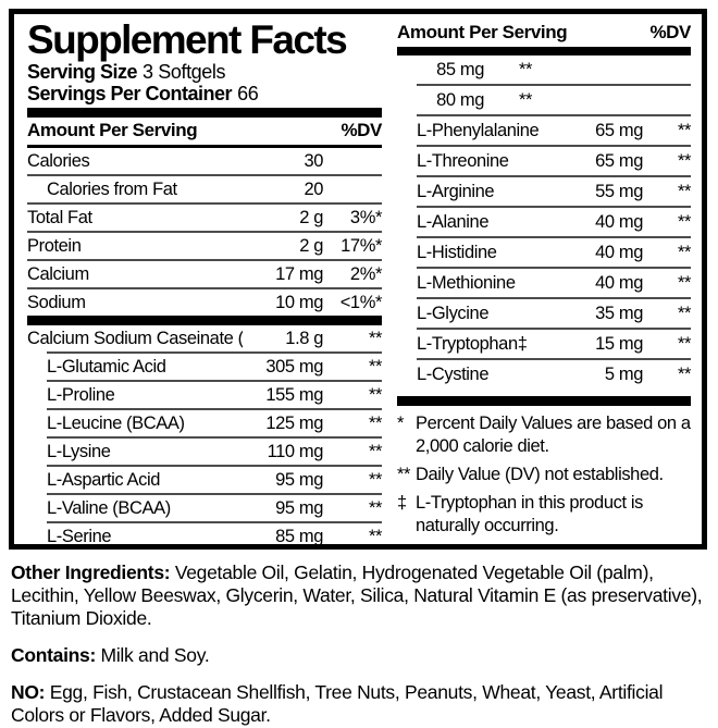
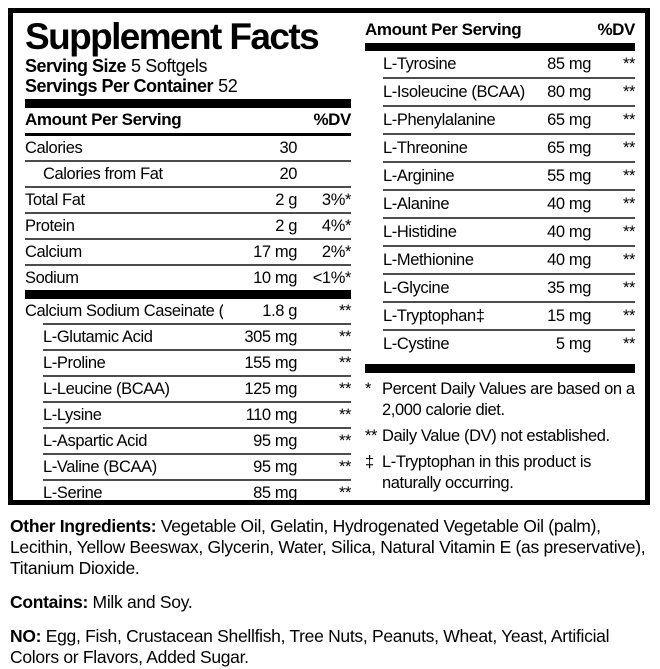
  Supplement Facts
- Serving Size 3 Softgels
+ Serving Size 5 Softgels
- Servings Per Container 66
+ Servings Per Container 52
  Amount Per Serving
  %DV
  Calories
  30
  Calories from Fat
  20
  Total Fat
  2 g
  3%*
  Protein
  2 g
- 17%*
+ 4%*
  Calcium
  17 mg
  2%*
  Sodium
  10 mg
  <1%*
  Calcium Sodium Caseinate (
  1.8 g
  **
  L-Glutamic Acid
  305 mg
  **
  L-Proline
  155 mg
  **
  L-Leucine (BCAA)
  125 mg
  **
  L-Lysine
  110 mg
  **
  L-Aspartic Acid
  95 mg
  **
  L-Valine (BCAA)
  95 mg
  **
  L-Serine
  85 mg
  **
  Amount Per Serving
  %DV
+ L-Tyrosine
  85 mg
  **
+ L-Isoleucine (BCAA)
  80 mg
  **
  L-Phenylalanine
  65 mg
  **
  L-Threonine
  65 mg
  **
  L-Arginine
  55 mg
  **
  L-Alanine
  40 mg
  **
  L-Histidine
  40 mg
  **
  L-Methionine
  40 mg
  **
  L-Glycine
  35 mg
  **
  L-Tryptophan‡
  15 mg
  **
  L-Cystine
  5 mg
  **
  *
  Percent Daily Values are based on a 2,000 calorie diet.
  **
  Daily Value (DV) not established.
  ‡
  L-Tryptophan in this product is naturally occurring.
  Other Ingredients: Vegetable Oil, Gelatin, Hydrogenated Vegetable Oil (palm), Lecithin, Yellow Beeswax, Glycerin, Water, Silica, Natural Vitamin E (as preservative), Titanium Dioxide.
  Contains: Milk and Soy.
  NO: Egg, Fish, Crustacean Shellfish, Tree Nuts, Peanuts, Wheat, Yeast, Artificial Colors or Flavors, Added Sugar.
